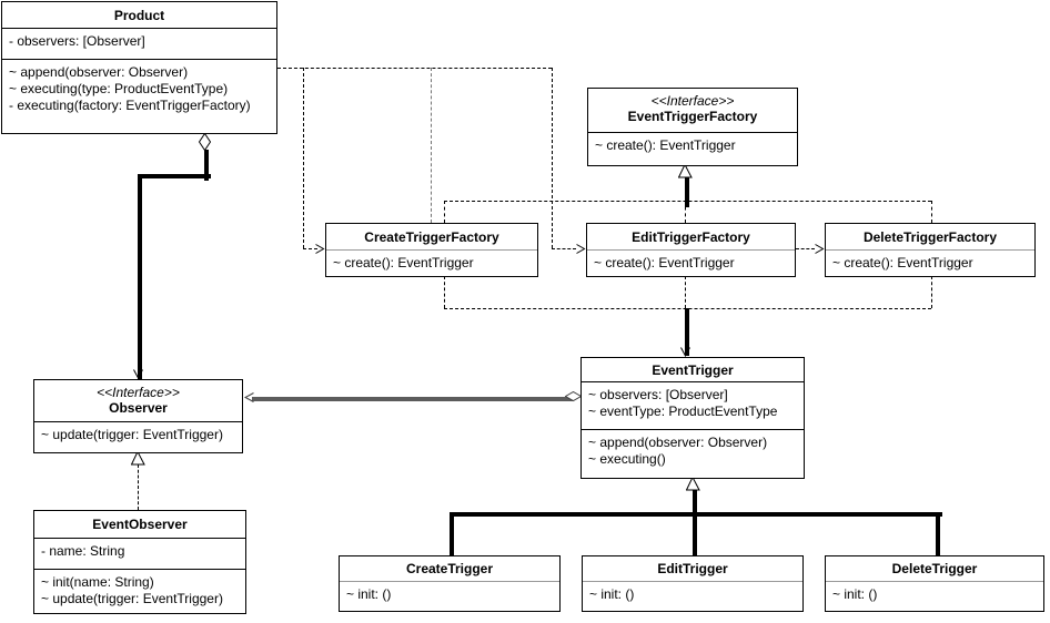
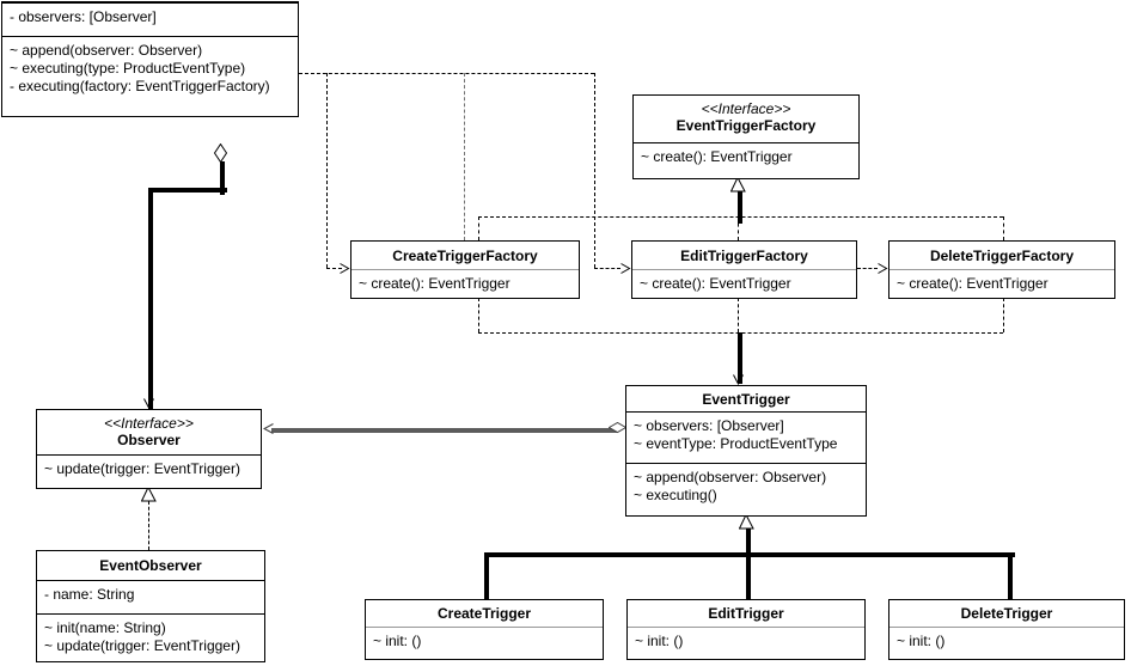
- Product
  - observers: [Observer]
  ~ append(observer: Observer)
  ~ executing(type: ProductEventType)
  - executing(factory: EventTriggerFactory)
  <<Interface>>
  EventTriggerFactory
  ~ create(): EventTrigger
  CreateTriggerFactory
  ~ create(): EventTrigger
  EditTriggerFactory
  ~ create(): EventTrigger
  DeleteTriggerFactory
  ~ create(): EventTrigger
  EventTrigger
  ~ observers: [Observer]
  ~ eventType: ProductEventType
  ~ append(observer: Observer)
  ~ executing()
  <<Interface>>
  Observer
  ~ update(trigger: EventTrigger)
  EventObserver
  - name: String
  ~ init(name: String)
  ~ update(trigger: EventTrigger)
  CreateTrigger
  ~ init: ()
  EditTrigger
  ~ init: ()
  DeleteTrigger
  ~ init: ()
